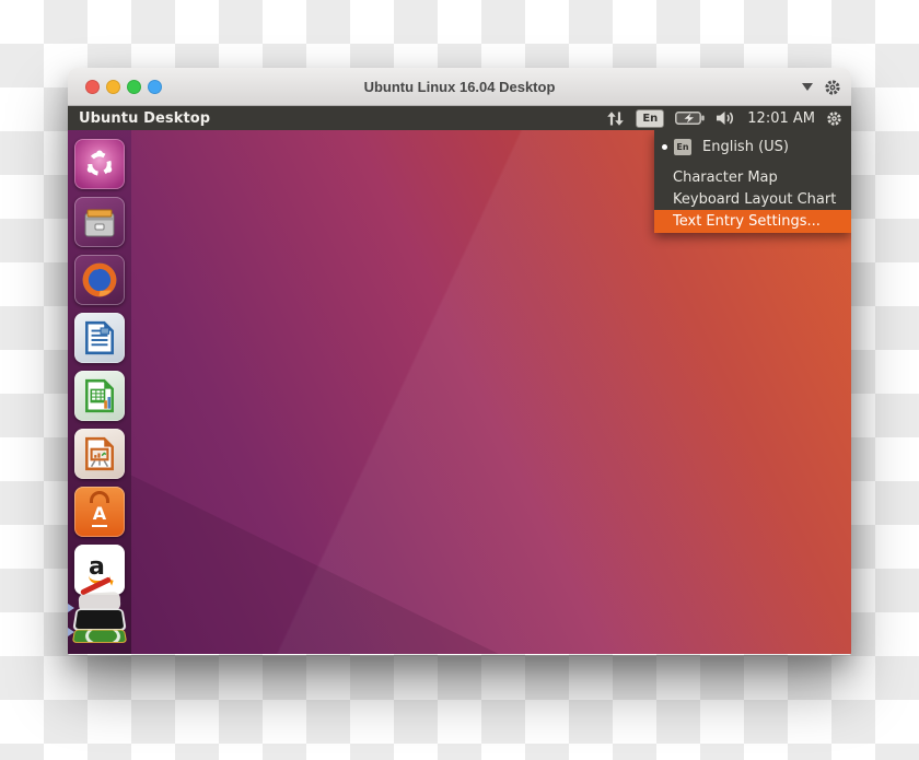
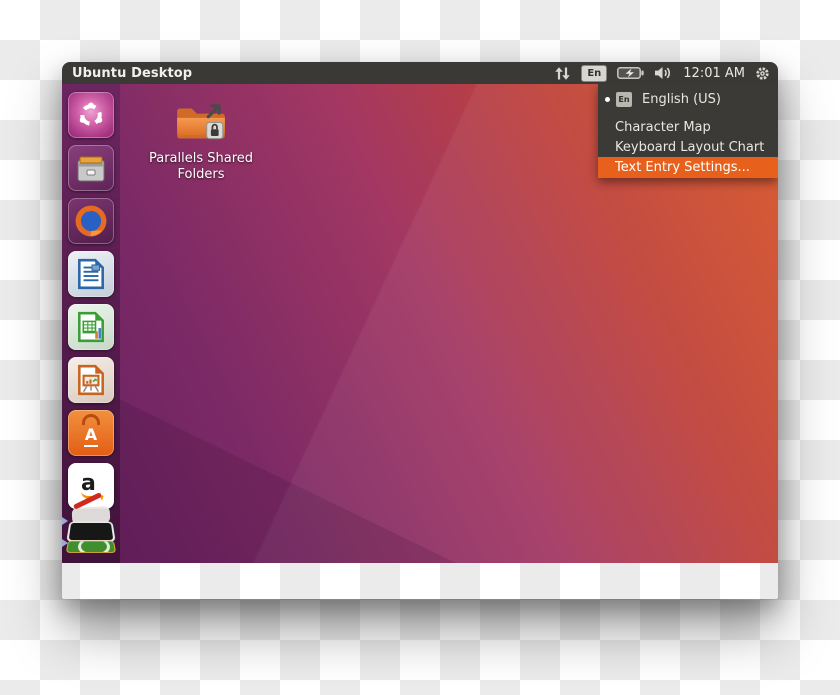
- Ubuntu Linux 16.04 Desktop
  Ubuntu Desktop
  En
  12:01 AM
  A
  a
+ Parallels Shared Folders
  En
  English (US)
  Character Map
  Keyboard Layout Chart
  Text Entry Settings...
